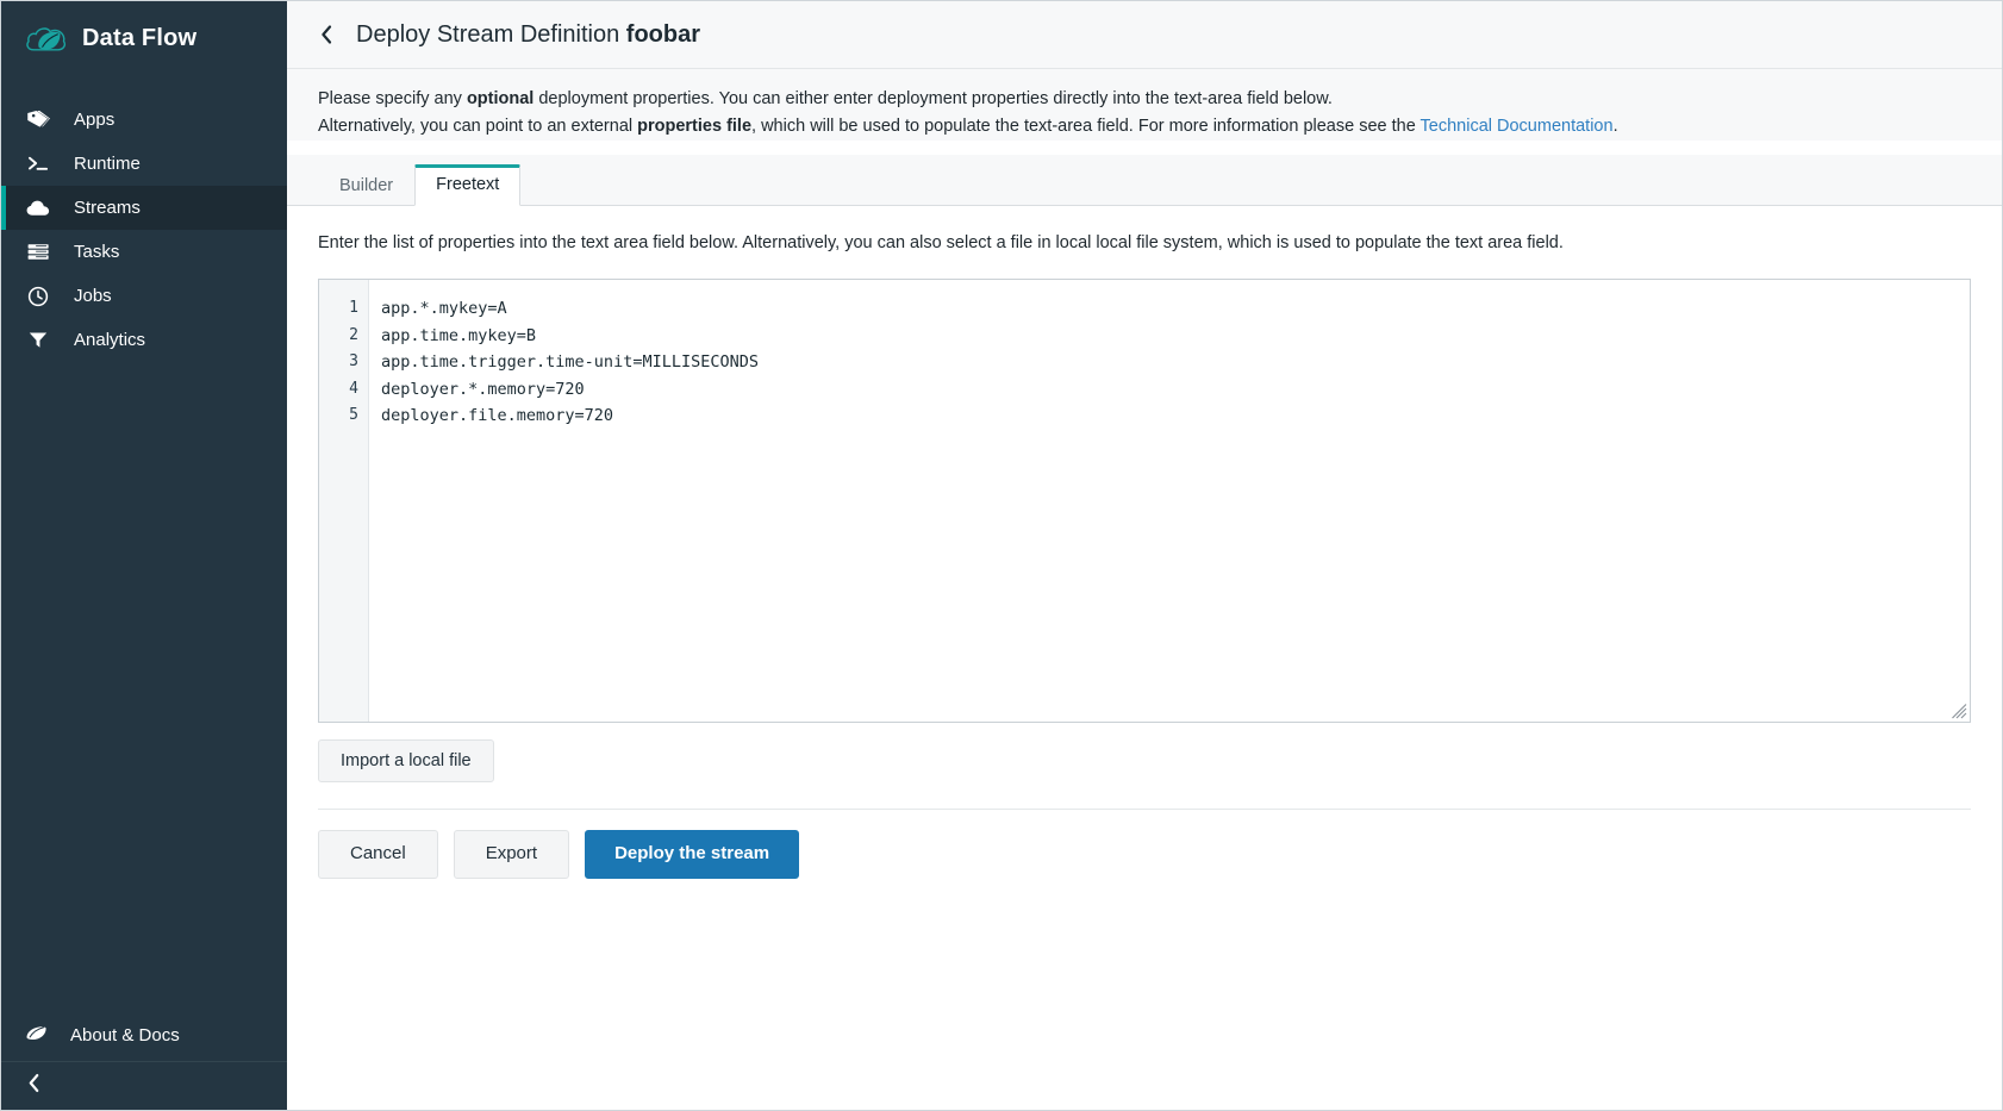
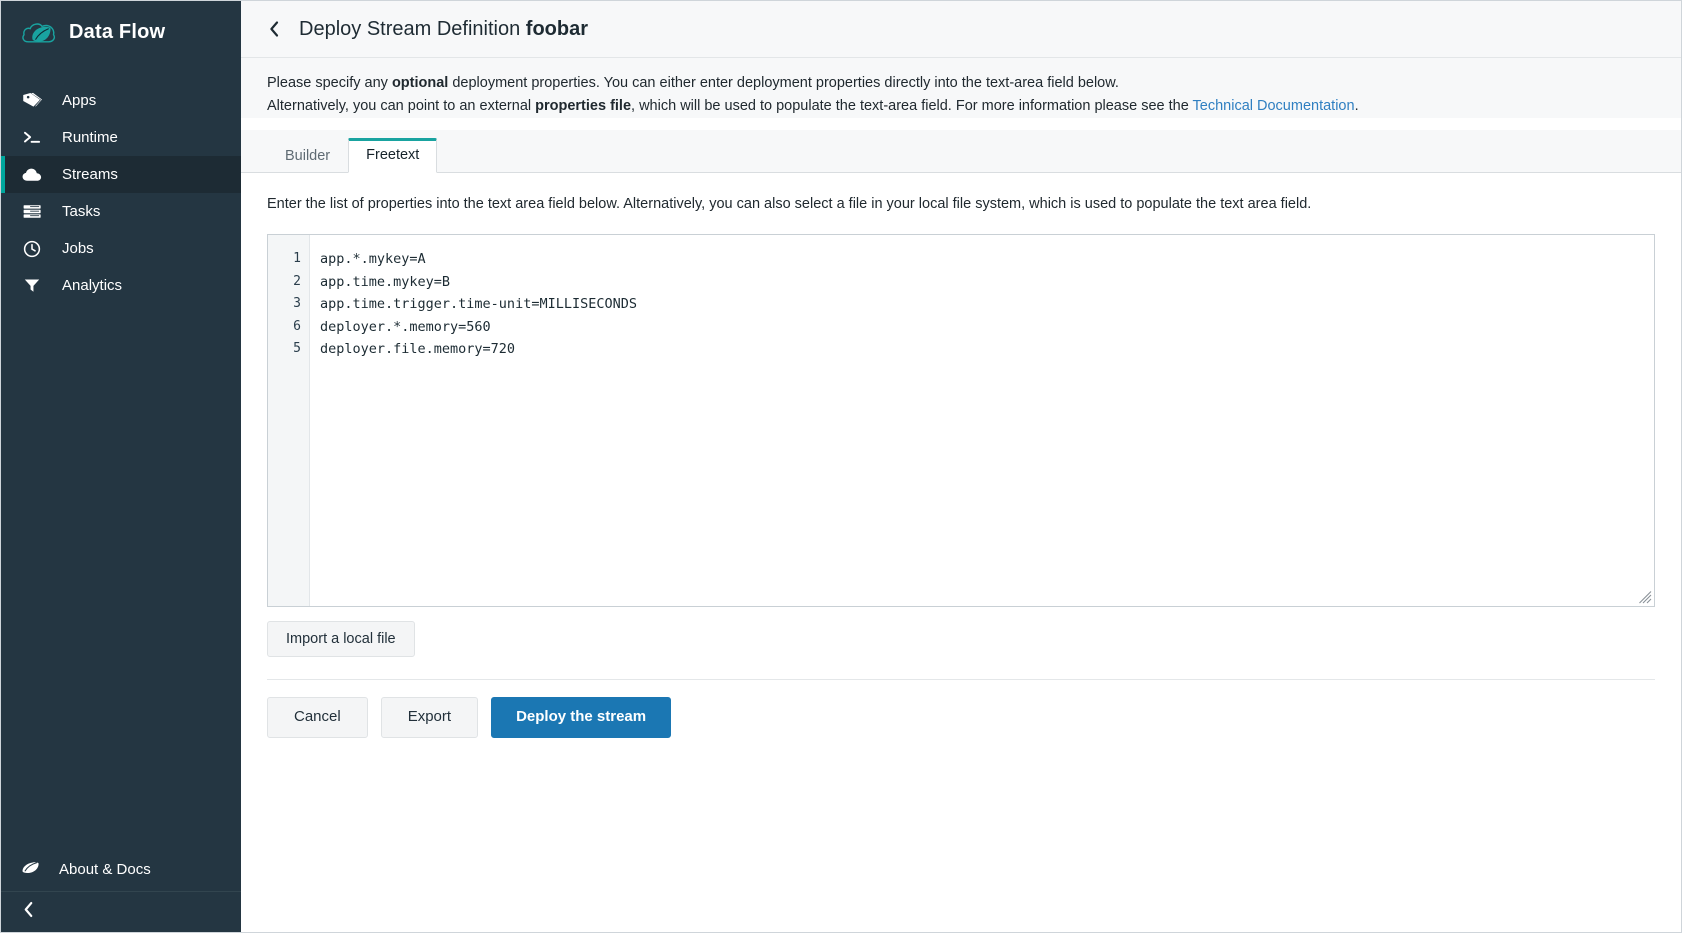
  Data Flow
  Apps
  Runtime
  Streams
  Tasks
  Jobs
  Analytics
  About & Docs
  Deploy Stream Definition foobar
  Please specify any optional deployment properties. You can either enter deployment properties directly into the text-area field below.
  Alternatively, you can point to an external properties file, which will be used to populate the text-area field. For more information please see the Technical Documentation.
  Builder
  Freetext
- Enter the list of properties into the text area field below. Alternatively, you can also select a file in local local file system, which is used to populate the text area field.
+ Enter the list of properties into the text area field below. Alternatively, you can also select a file in your local file system, which is used to populate the text area field.
  1
  2
  3
- 4
+ 6
  5
  app.*.mykey=A
  app.time.mykey=B
  app.time.trigger.time-unit=MILLISECONDS
- deployer.*.memory=720
+ deployer.*.memory=560
  deployer.file.memory=720
  Import a local file
  Cancel
  Export
  Deploy the stream
